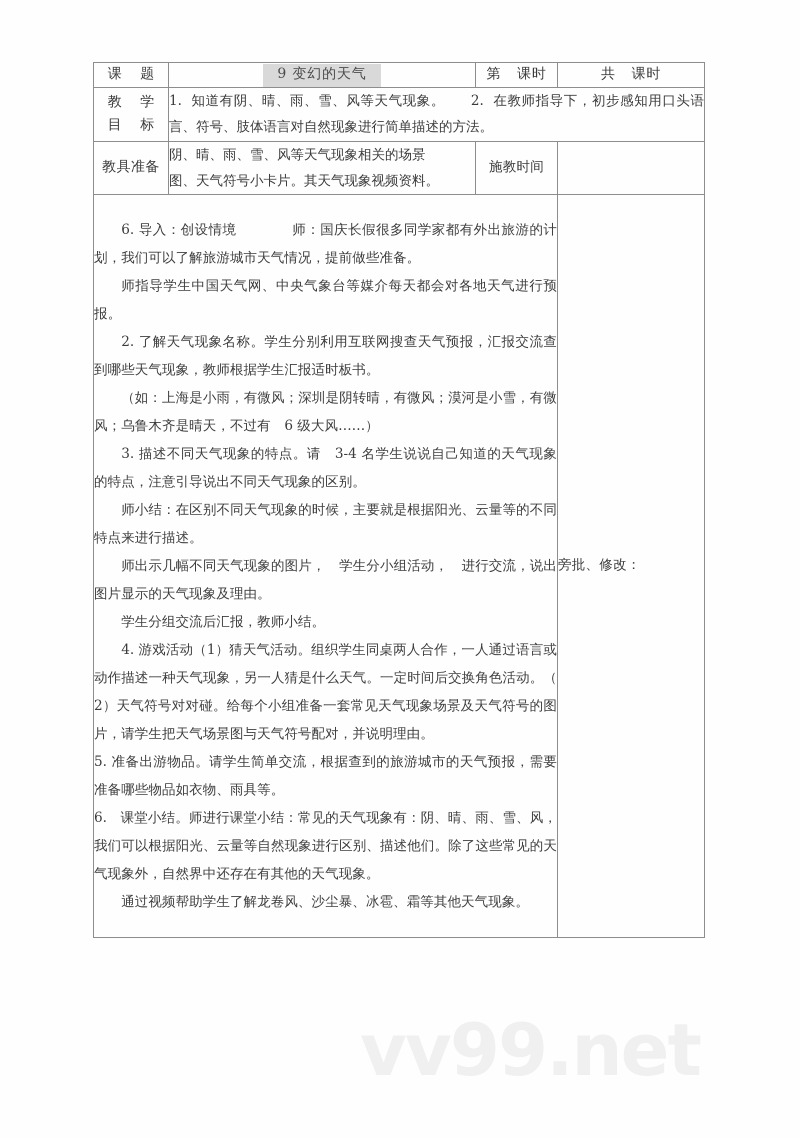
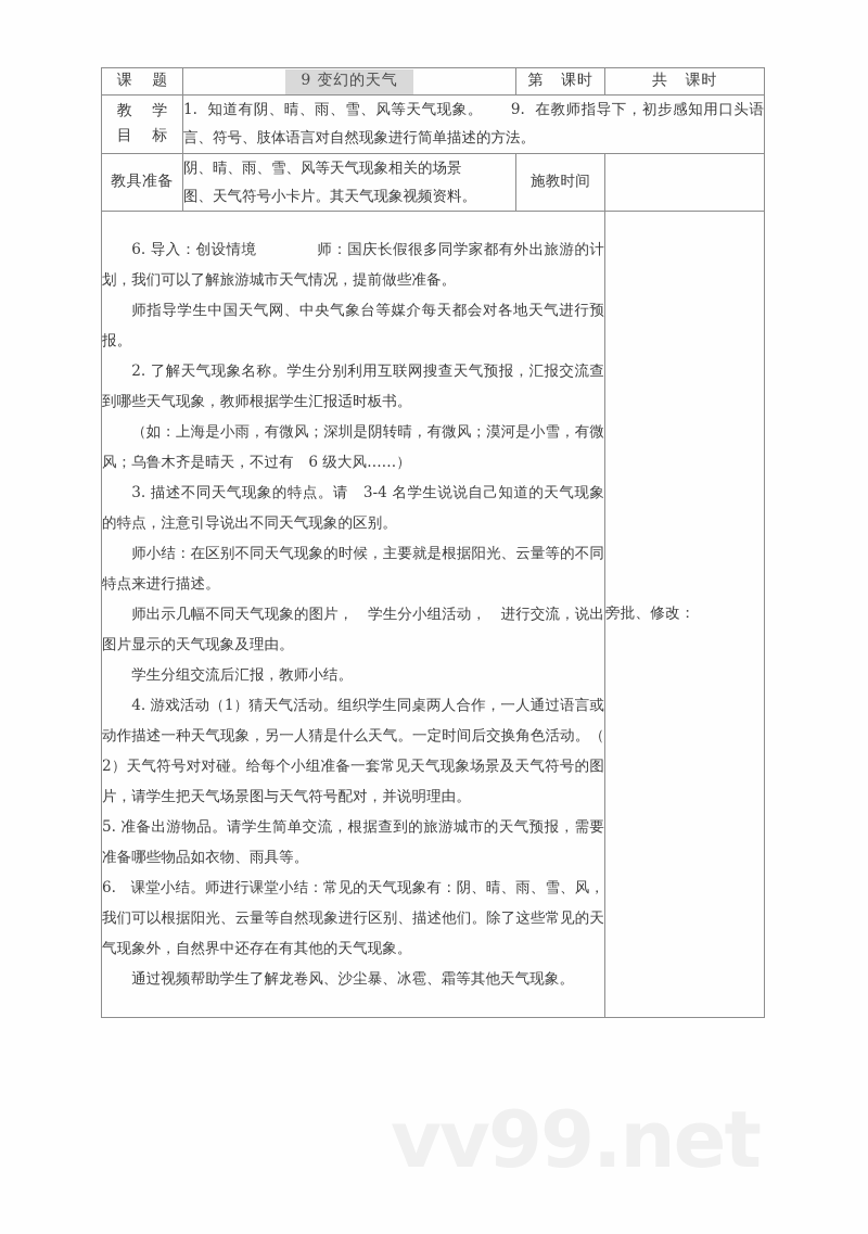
  课 题	9 变幻的天气	第 课时	共 课时
- 教 学 目 标	1. 知道有阴、晴、雨、雪、风等天气现象。 2. 在教师指导下，初步感知用口头语言、符号、肢体语言对自然现象进行简单描述的方法。
+ 教 学 目 标	1. 知道有阴、晴、雨、雪、风等天气现象。 9. 在教师指导下，初步感知用口头语言、符号、肢体语言对自然现象进行简单描述的方法。
  教具准备	阴、晴、雨、雪、风等天气现象相关的场景 图、天气符号小卡片。其天气现象视频资料。	施教时间
  6. 导入：创设情境 师：国庆长假很多同学家都有外出旅游的计划，我们可以了解旅游城市天气情况，提前做些准备。师指导学生中国天气网、中央气象台等媒介每天都会对各地天气进行预报。2. 了解天气现象名称。学生分别利用互联网搜查天气预报，汇报交流查到哪些天气现象，教师根据学生汇报适时板书。（如：上海是小雨，有微风；深圳是阴转晴，有微风；漠河是小雪，有微风；乌鲁木齐是晴天，不过有 6 级大风……）3. 描述不同天气现象的特点。请 3-4 名学生说说自己知道的天气现象的特点，注意引导说出不同天气现象的区别。师小结：在区别不同天气现象的时候，主要就是根据阳光、云量等的不同特点来进行描述。师出示几幅不同天气现象的图片， 学生分小组活动， 进行交流，说出图片显示的天气现象及理由。学生分组交流后汇报，教师小结。4. 游戏活动（1）猜天气活动。组织学生同桌两人合作，一人通过语言或动作描述一种天气现象，另一人猜是什么天气。一定时间后交换角色活动。（ 2）天气符号对对碰。给每个小组准备一套常见天气现象场景及天气符号的图片，请学生把天气场景图与天气符号配对，并说明理由。5. 准备出游物品。请学生简单交流，根据查到的旅游城市的天气预报，需要准备哪些物品如衣物、雨具等。6. 课堂小结。师进行课堂小结：常见的天气现象有：阴、晴、雨、雪、风，我们可以根据阳光、云量等自然现象进行区别、描述他们。除了这些常见的天气现象外，自然界中还存在有其他的天气现象。通过视频帮助学生了解龙卷风、沙尘暴、冰雹、霜等其他天气现象。	旁批、修改：
